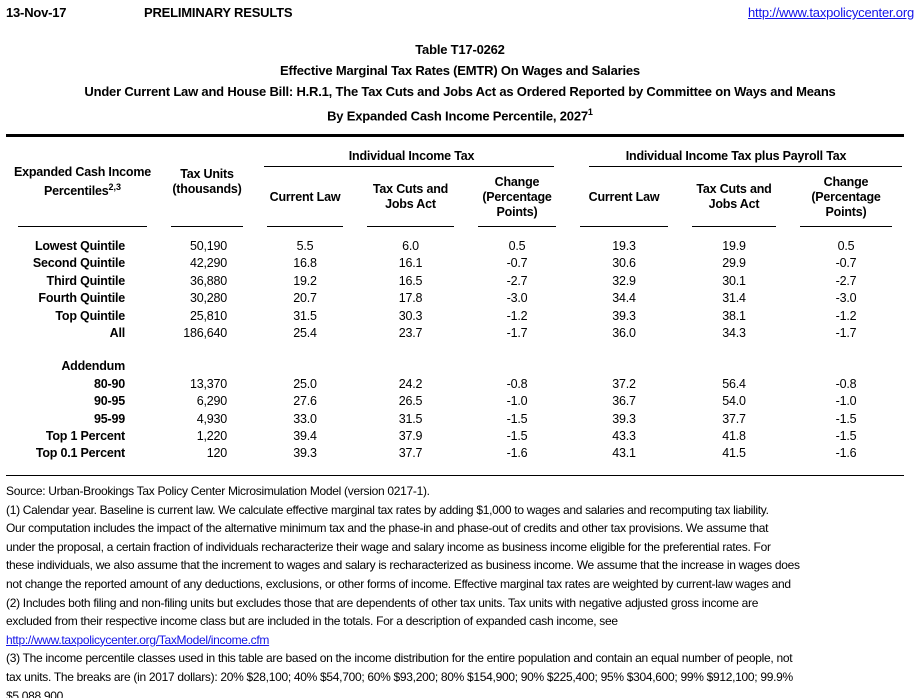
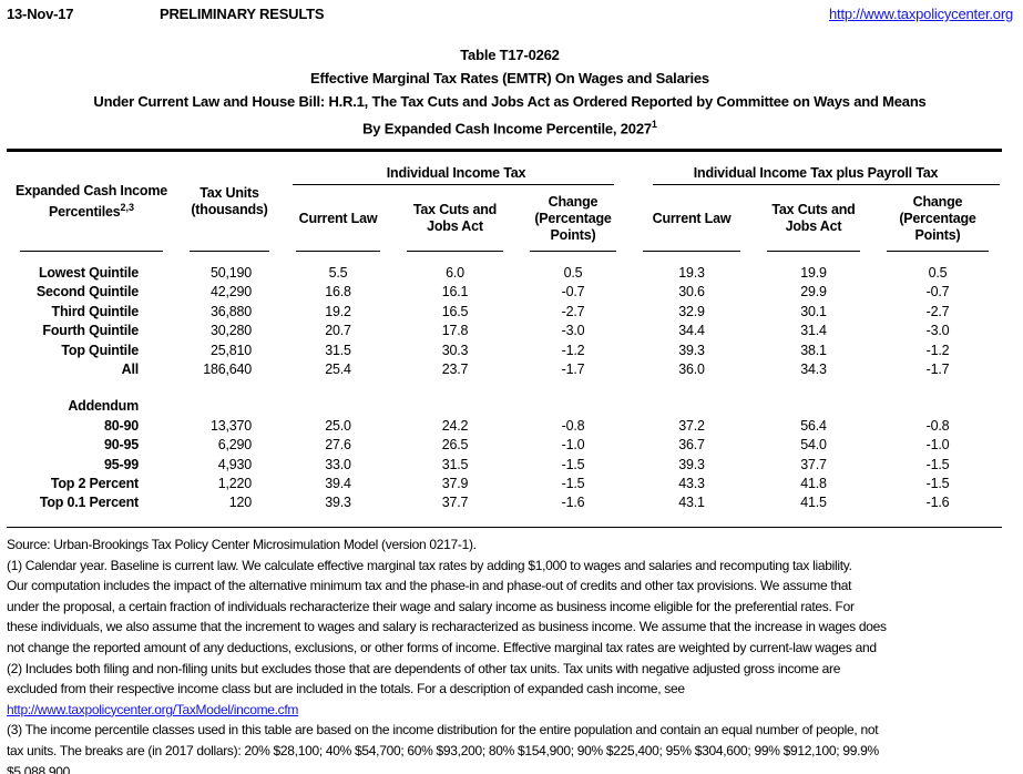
  13-Nov-17
  PRELIMINARY RESULTS
  http://www.taxpolicycenter.org
  Table T17-0262
  Effective Marginal Tax Rates (EMTR) On Wages and Salaries
  Under Current Law and House Bill: H.R.1, The Tax Cuts and Jobs Act as Ordered Reported by Committee on Ways and Means
  By Expanded Cash Income Percentile, 20271
  Expanded Cash Income Percentiles2,3
  Tax Units (thousands)
  Individual Income Tax
  Individual Income Tax plus Payroll Tax
  Current Law
  Tax Cuts and Jobs Act
  Change (Percentage Points)
  Current Law
  Tax Cuts and Jobs Act
  Change (Percentage Points)
  Lowest Quintile
  50,190
  5.5
  6.0
  0.5
  19.3
  19.9
  0.5
  Second Quintile
  42,290
  16.8
  16.1
  -0.7
  30.6
  29.9
  -0.7
  Third Quintile
  36,880
  19.2
  16.5
  -2.7
  32.9
  30.1
  -2.7
  Fourth Quintile
  30,280
  20.7
  17.8
  -3.0
  34.4
  31.4
  -3.0
  Top Quintile
  25,810
  31.5
  30.3
  -1.2
  39.3
  38.1
  -1.2
  All
  186,640
  25.4
  23.7
  -1.7
  36.0
  34.3
  -1.7
  Addendum
  80-90
  13,370
  25.0
  24.2
  -0.8
  37.2
  56.4
  -0.8
  90-95
  6,290
  27.6
  26.5
  -1.0
  36.7
  54.0
  -1.0
  95-99
  4,930
  33.0
  31.5
  -1.5
  39.3
  37.7
  -1.5
- Top 1 Percent
+ Top 2 Percent
  1,220
  39.4
  37.9
  -1.5
  43.3
  41.8
  -1.5
  Top 0.1 Percent
  120
  39.3
  37.7
  -1.6
  43.1
  41.5
  -1.6
  Source: Urban-Brookings Tax Policy Center Microsimulation Model (version 0217-1).
  (1) Calendar year. Baseline is current law. We calculate effective marginal tax rates by adding $1,000 to wages and salaries and recomputing tax liability.
  Our computation includes the impact of the alternative minimum tax and the phase-in and phase-out of credits and other tax provisions. We assume that
  under the proposal, a certain fraction of individuals recharacterize their wage and salary income as business income eligible for the preferential rates. For
  these individuals, we also assume that the increment to wages and salary is recharacterized as business income. We assume that the increase in wages does
  not change the reported amount of any deductions, exclusions, or other forms of income. Effective marginal tax rates are weighted by current-law wages and
  (2) Includes both filing and non-filing units but excludes those that are dependents of other tax units. Tax units with negative adjusted gross income are
  excluded from their respective income class but are included in the totals. For a description of expanded cash income, see
  http://www.taxpolicycenter.org/TaxModel/income.cfm
  (3) The income percentile classes used in this table are based on the income distribution for the entire population and contain an equal number of people, not
  tax units. The breaks are (in 2017 dollars): 20% $28,100; 40% $54,700; 60% $93,200; 80% $154,900; 90% $225,400; 95% $304,600; 99% $912,100; 99.9%
  $5,088,900.
